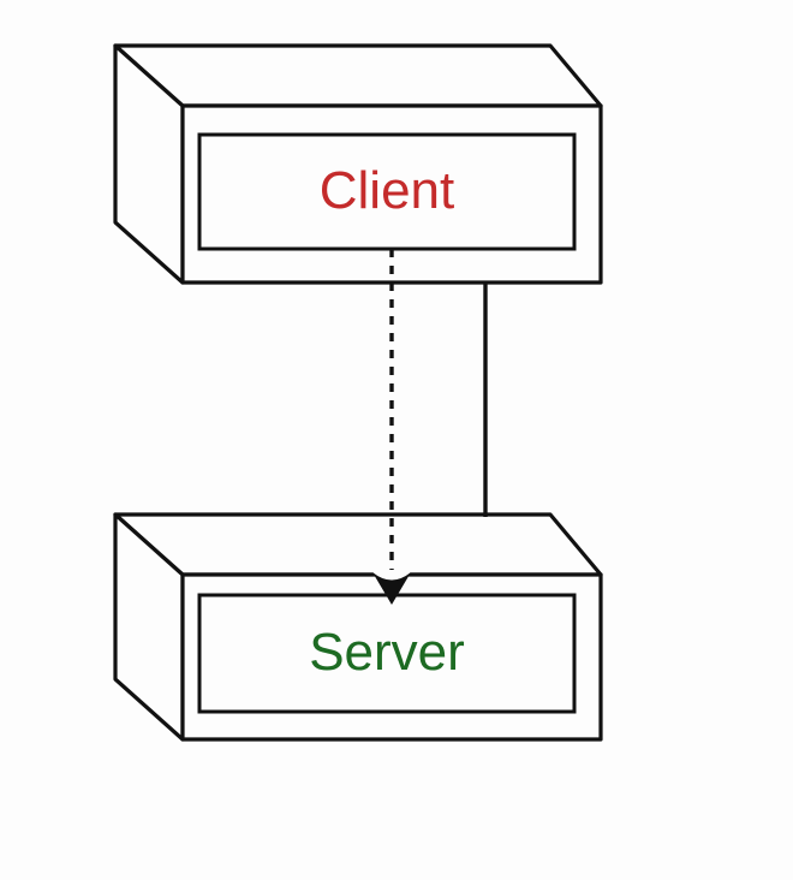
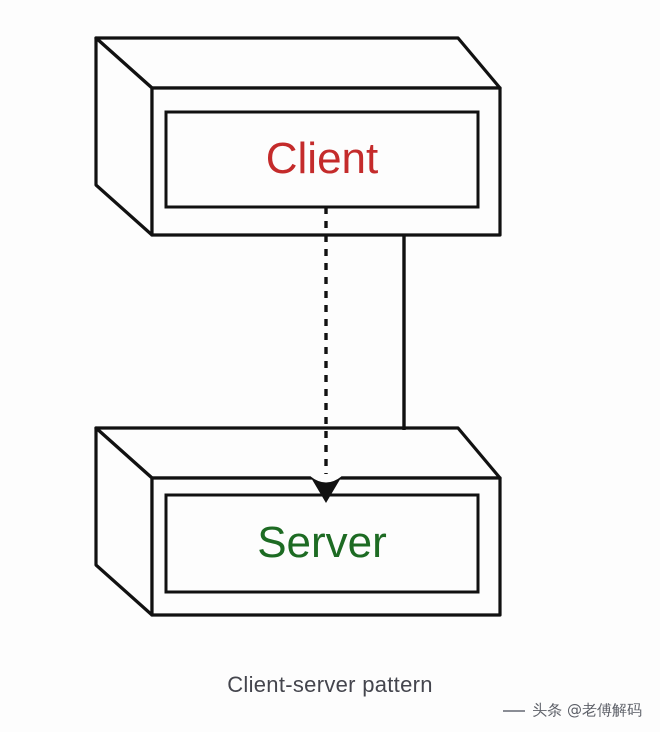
  Client
  Server
+ Client-server pattern
+ 头条 @老傅解码
